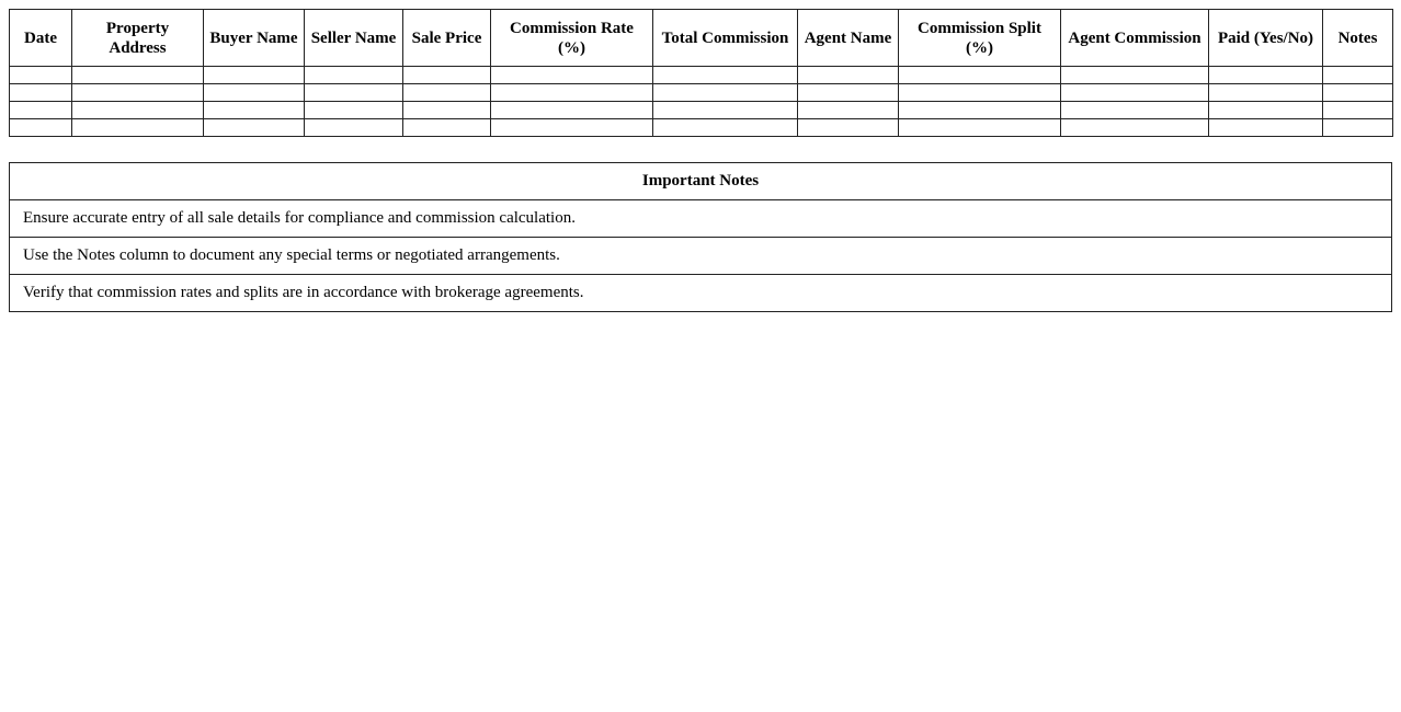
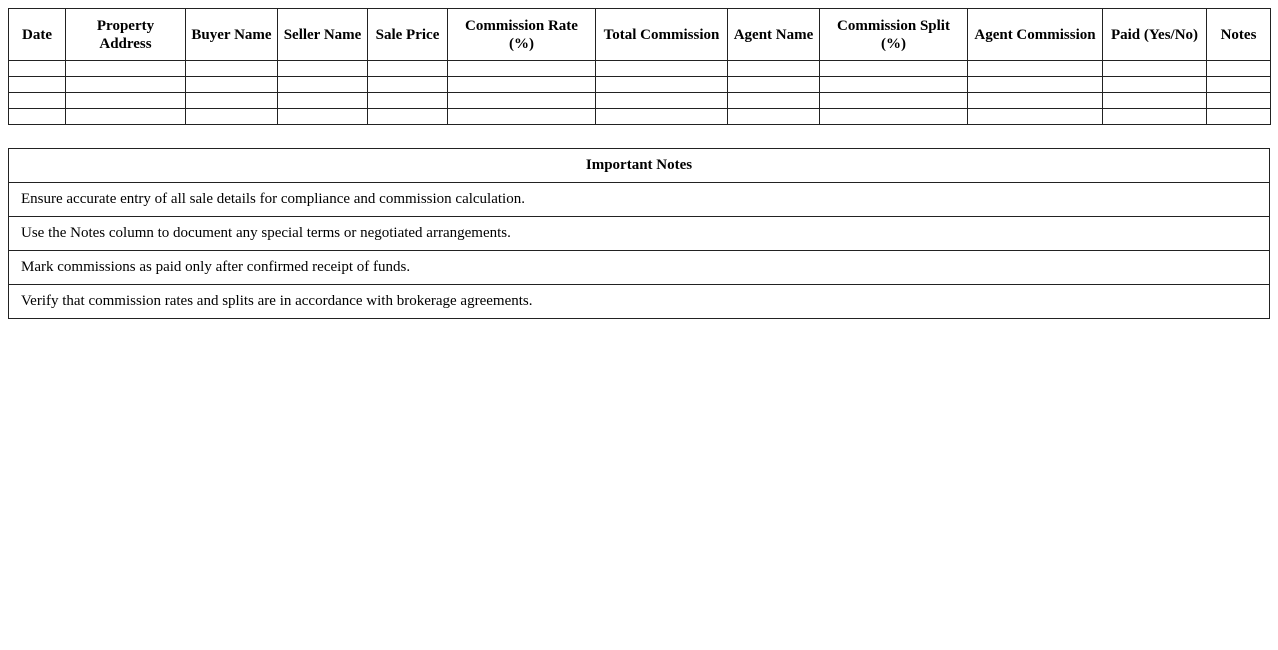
  Date	Property Address	Buyer Name	Seller Name	Sale Price	Commission Rate (%)	Total Commission	Agent Name	Commission Split (%)	Agent Commission	Paid (Yes/No)	Notes
  Important Notes
  Ensure accurate entry of all sale details for compliance and commission calculation.
  Use the Notes column to document any special terms or negotiated arrangements.
+ Mark commissions as paid only after confirmed receipt of funds.
  Verify that commission rates and splits are in accordance with brokerage agreements.
